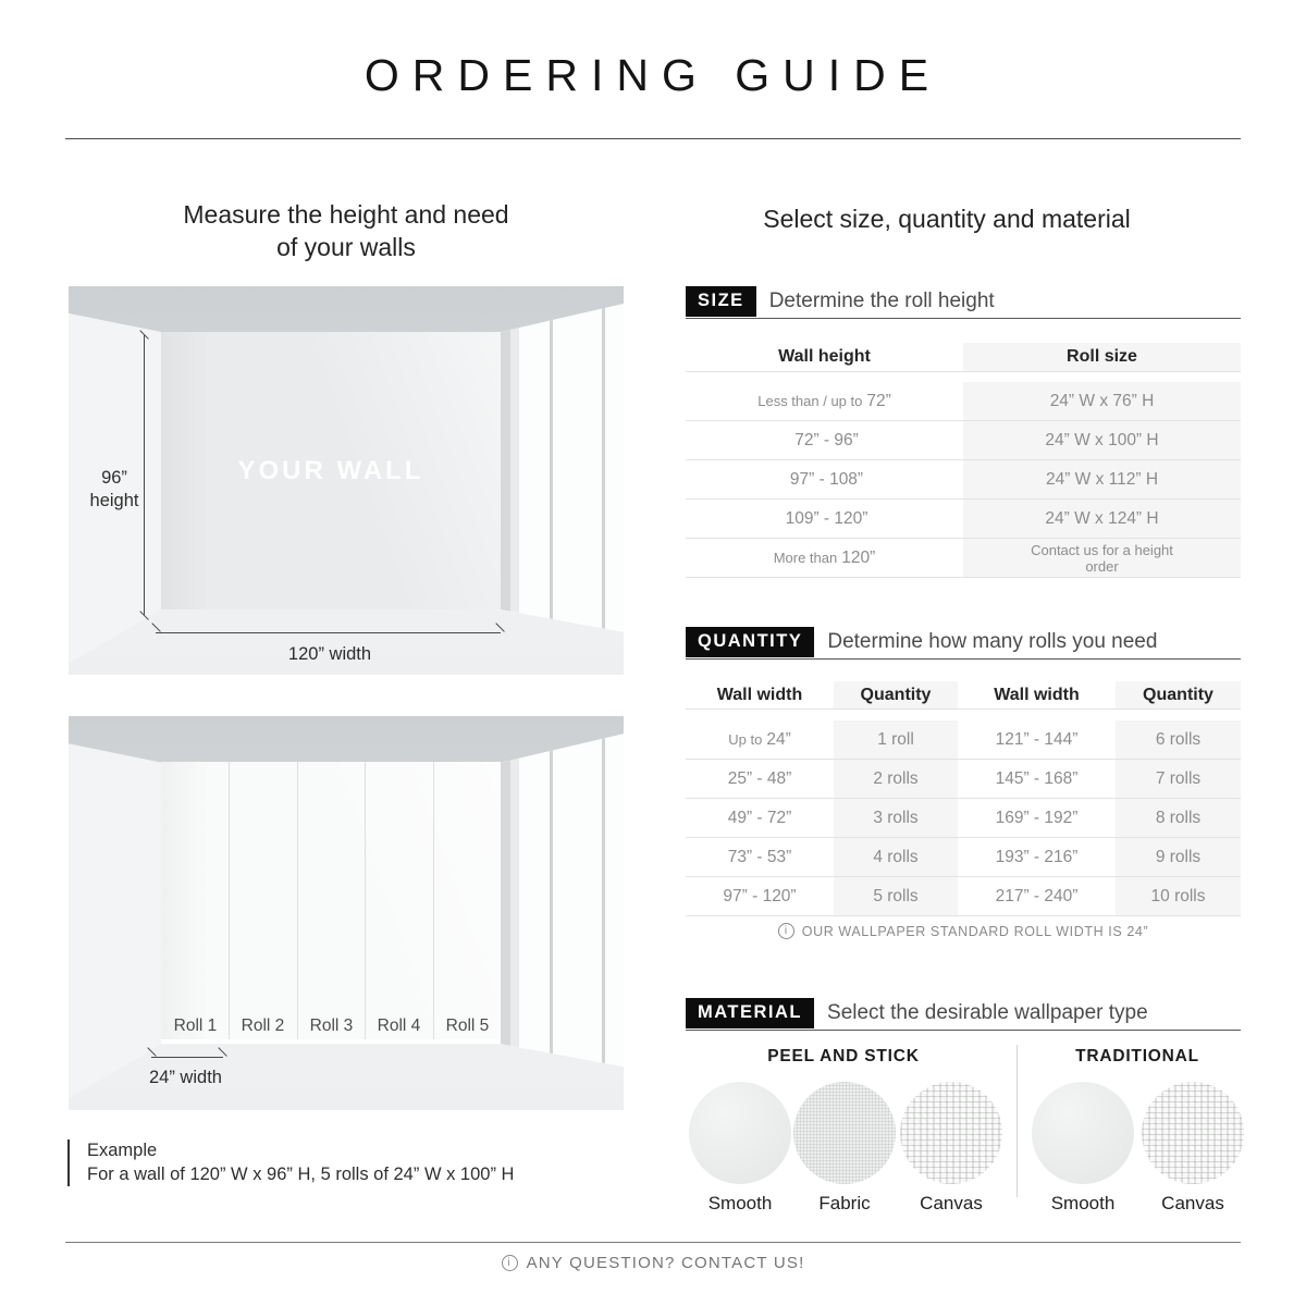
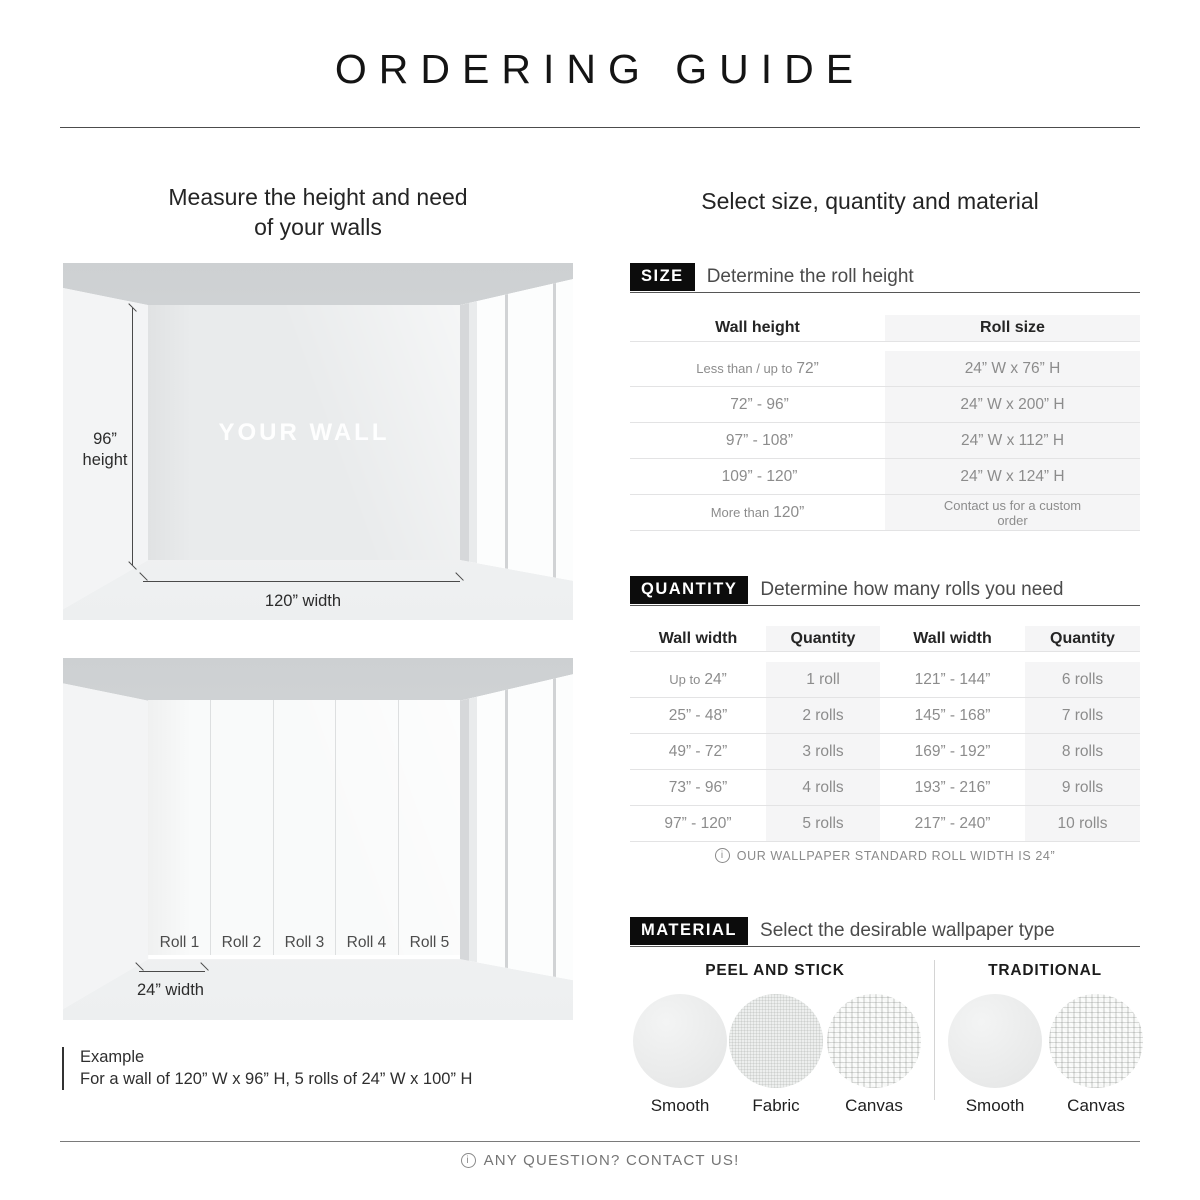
  ORDERING GUIDE
  Measure the height and need
  of your walls
  Select size, quantity and material
  96”
  height
  120” width
  Roll 1
  Roll 2
  Roll 3
  Roll 4
  Roll 5
  24” width
  Example
  For a wall of 120” W x 96” H, 5 rolls of 24” W x 100” H
  SIZE
  Determine the roll height
  Wall height
  Roll size
  Less than / up to
  72”
  24” W x 76” H
  72” - 96”
- 24” W x 100” H
+ 24” W x 200” H
  97” - 108”
  24” W x 112” H
  109” - 120”
  24” W x 124” H
  More than
  120”
- Contact us for a height order
+ Contact us for a custom order
  QUANTITY
  Determine how many rolls you need
  Wall width
  Quantity
  Wall width
  Quantity
  Up to
  24”
  1 roll
  121” - 144”
  6 rolls
  25” - 48”
  2 rolls
  145” - 168”
  7 rolls
  49” - 72”
  3 rolls
  169” - 192”
  8 rolls
- 73” - 53”
+ 73” - 96”
  4 rolls
  193” - 216”
  9 rolls
  97” - 120”
  5 rolls
  217” - 240”
  10 rolls
  i
  OUR WALLPAPER STANDARD ROLL WIDTH IS 24”
  MATERIAL
  Select the desirable wallpaper type
  PEEL AND STICK
  TRADITIONAL
  Smooth
  Fabric
  Canvas
  Smooth
  Canvas
  i
  ANY QUESTION? CONTACT US!
